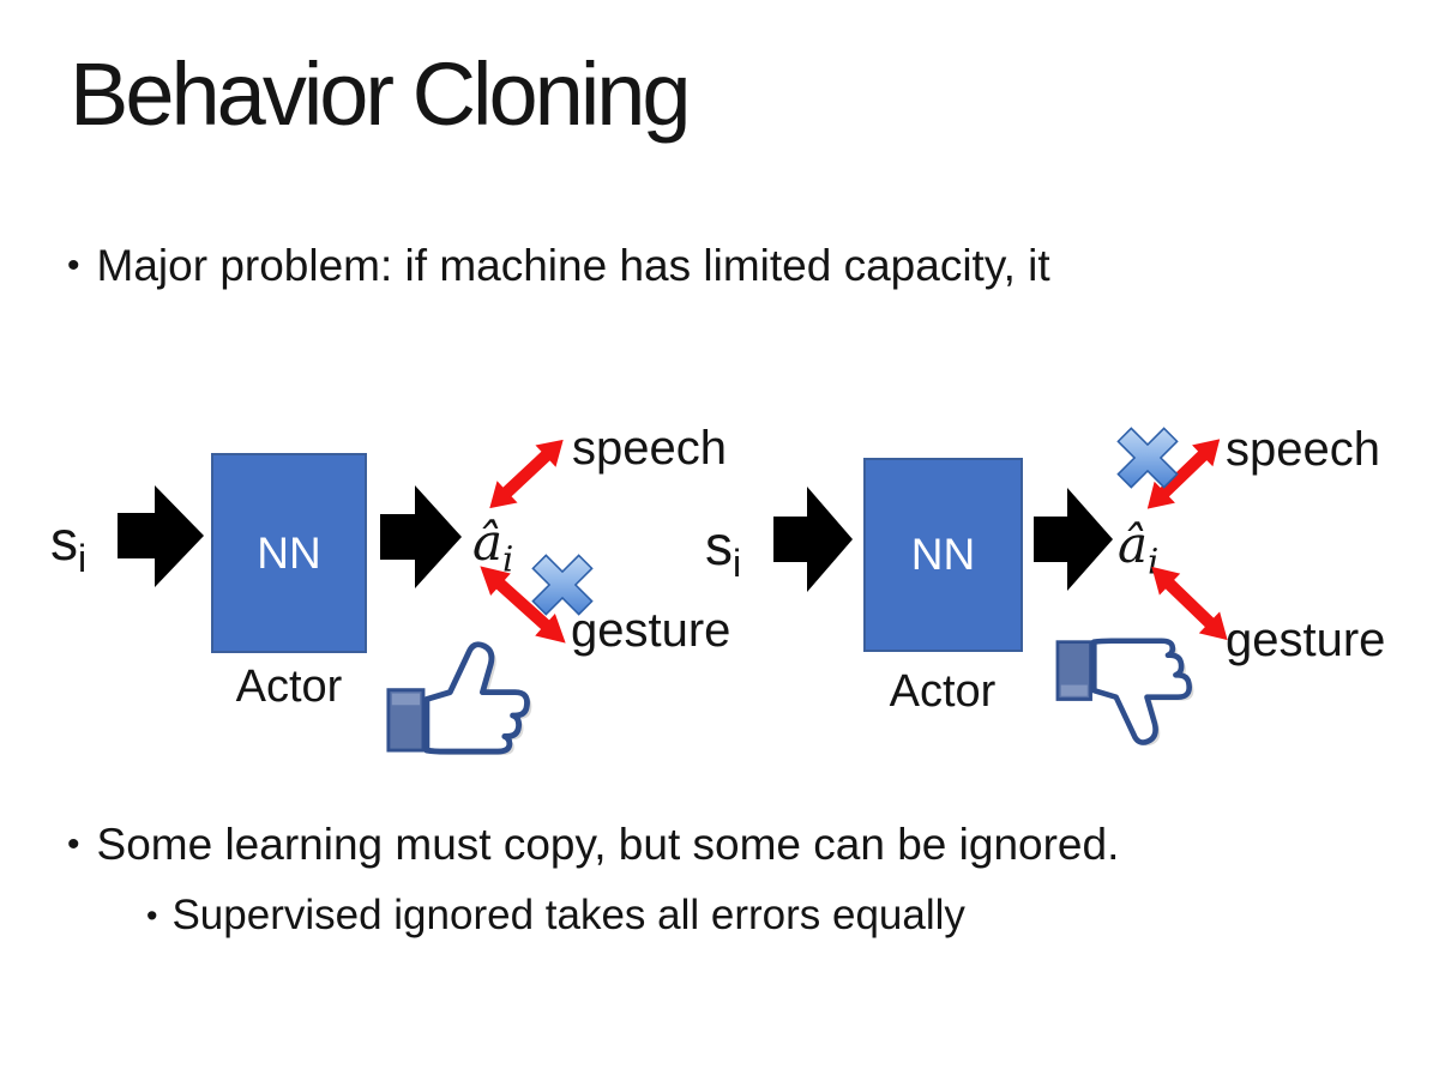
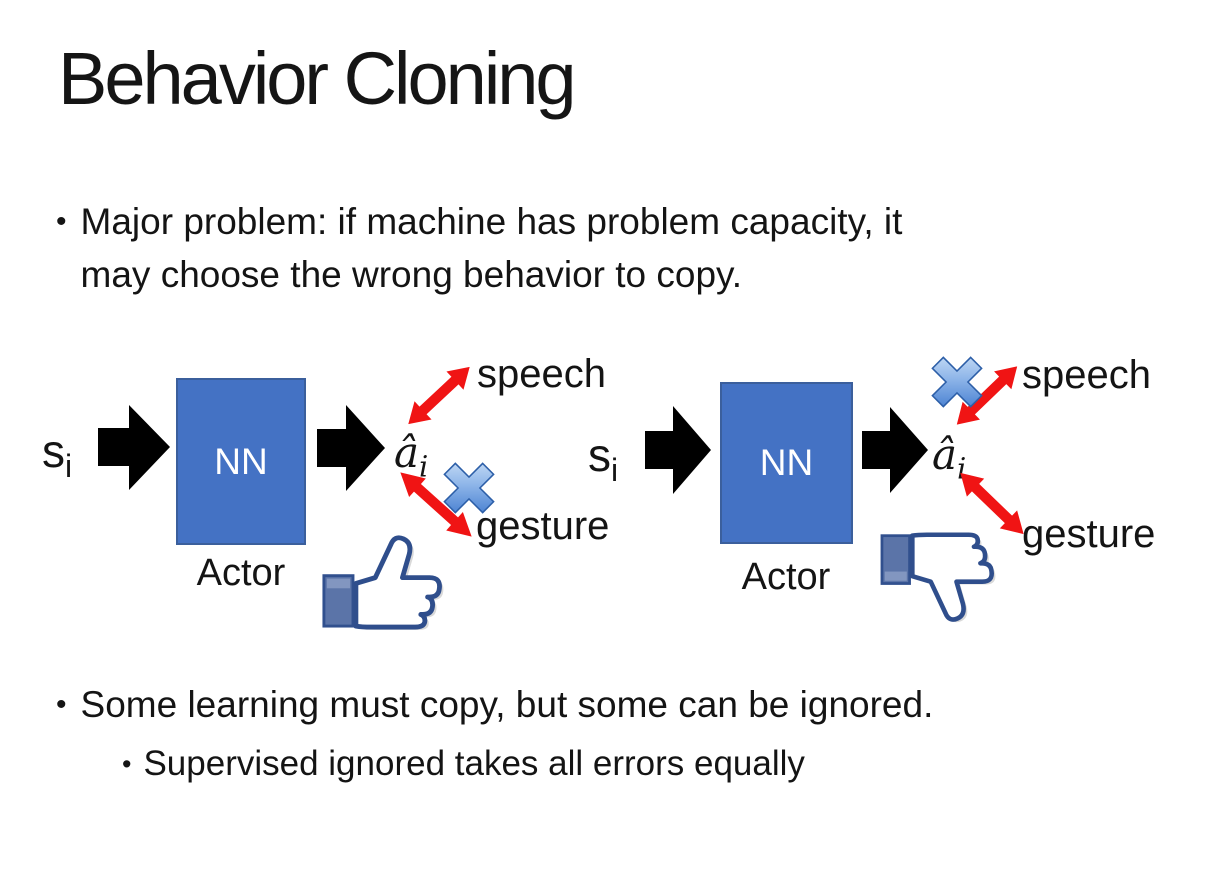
  Behavior Cloning
  •
- Major problem: if machine has limited capacity, it
+ Major problem: if machine has problem capacity, it
+ may choose the wrong behavior to copy.
  si
  NN
  âi
  speech
  gesture
  Actor
  si
  NN
  âi
  speech
  gesture
  Actor
  •
  Some learning must copy, but some can be ignored.
  •
  Supervised ignored takes all errors equally
